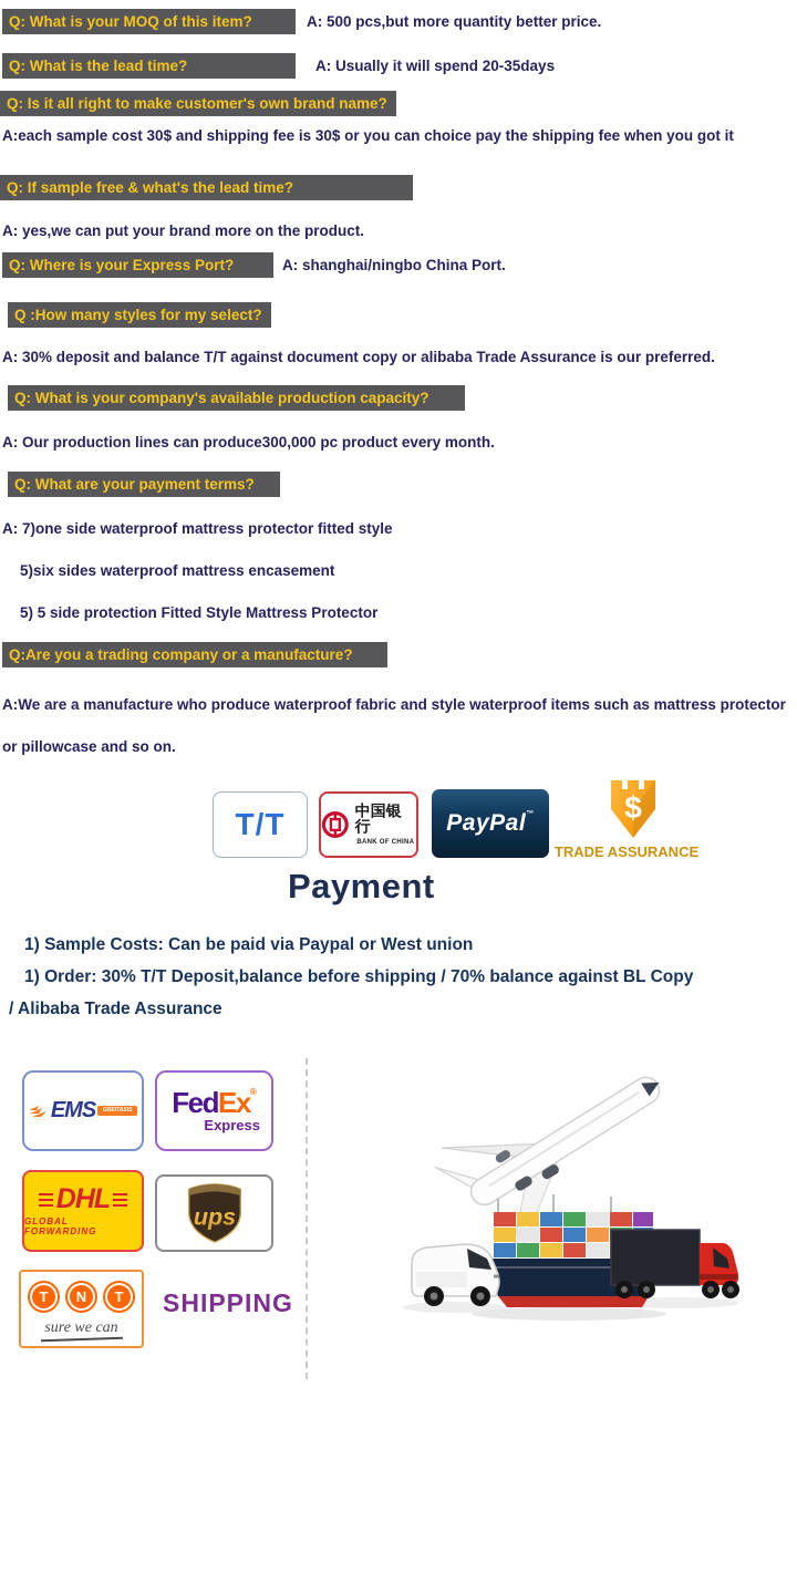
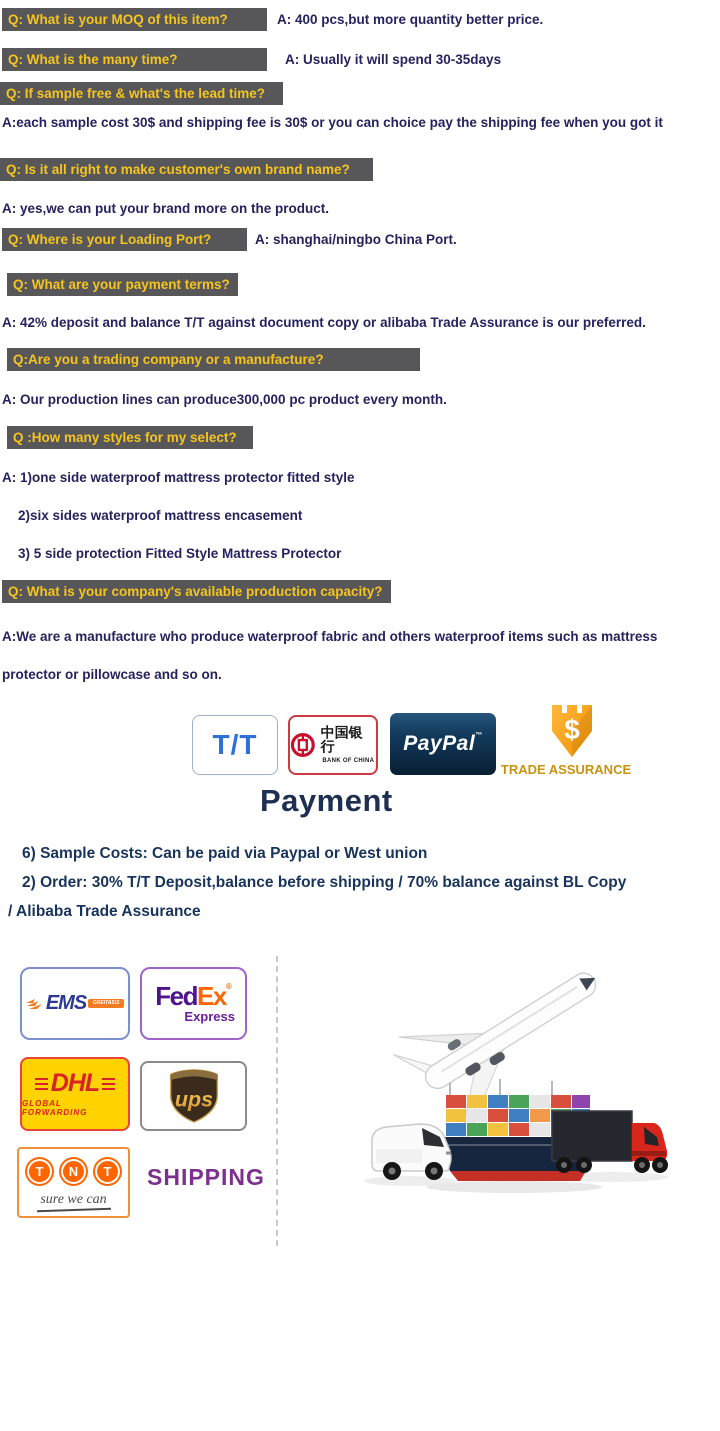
  Q: What is your MOQ of this item?
- A: 500 pcs,but more quantity better price.
+ A: 400 pcs,but more quantity better price.
- Q: What is the lead time?
+ Q: What is the many time?
- A: Usually it will spend 20-35days
+ A: Usually it will spend 30-35days
- Q: Is it all right to make customer's own brand name?
+ Q: If sample free & what's the lead time?
  A:each sample cost 30$ and shipping fee is 30$ or you can choice pay the shipping fee when you got it
- Q: If sample free & what's the lead time?
+ Q: Is it all right to make customer's own brand name?
  A: yes,we can put your brand more on the product.
- Q: Where is your Express Port?
+ Q: Where is your Loading Port?
  A: shanghai/ningbo China Port.
- Q :How many styles for my select?
+ Q: What are your payment terms?
- A: 30% deposit and balance T/T against document copy or alibaba Trade Assurance is our preferred.
+ A: 42% deposit and balance T/T against document copy or alibaba Trade Assurance is our preferred.
- Q: What is your company's available production capacity?
+ Q:Are you a trading company or a manufacture?
  A: Our production lines can produce300,000 pc product every month.
- Q: What are your payment terms?
+ Q :How many styles for my select?
- A: 7)one side waterproof mattress protector fitted style
+ A: 1)one side waterproof mattress protector fitted style
- 5)six sides waterproof mattress encasement
+ 2)six sides waterproof mattress encasement
- 5) 5 side protection Fitted Style Mattress Protector
+ 3) 5 side protection Fitted Style Mattress Protector
- Q:Are you a trading company or a manufacture?
+ Q: What is your company's available production capacity?
- A:We are a manufacture who produce waterproof fabric and style waterproof items such as mattress protector or pillowcase and so on.
+ A:We are a manufacture who produce waterproof fabric and others waterproof items such as mattress protector or pillowcase and so on.
  T/T
  中国银行
  PayPal
  $
  TRADE ASSURANCE
  Payment
- 1) Sample Costs: Can be paid via Paypal or West union
+ 6) Sample Costs: Can be paid via Paypal or West union
- 1) Order: 30% T/T Deposit,balance before shipping / 70% balance against BL Copy
+ 2) Order: 30% T/T Deposit,balance before shipping / 70% balance against BL Copy
  / Alibaba Trade Assurance
  EMS
  FedEx®
  Express
  DHL
  GLOBAL FORWARDING
  ups
  T
  N
  T
  sure we can
  SHIPPING
